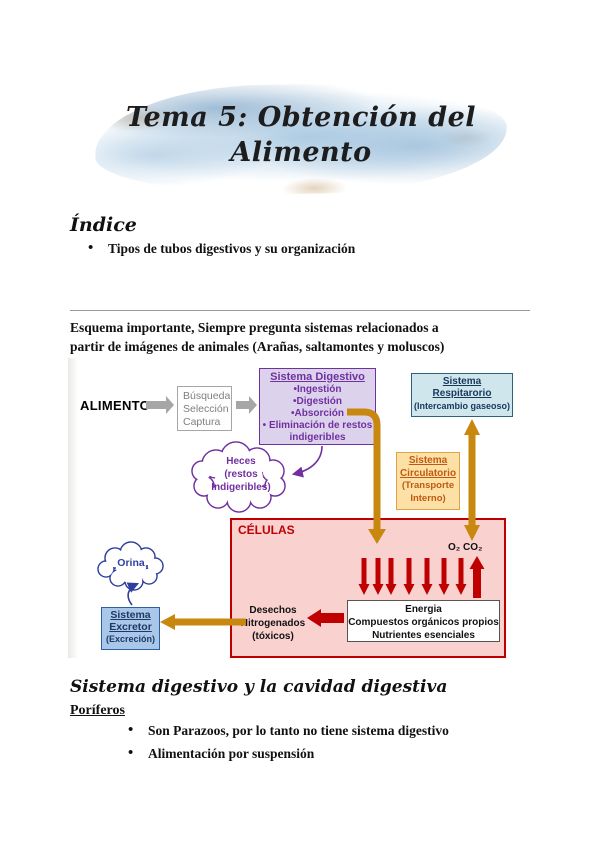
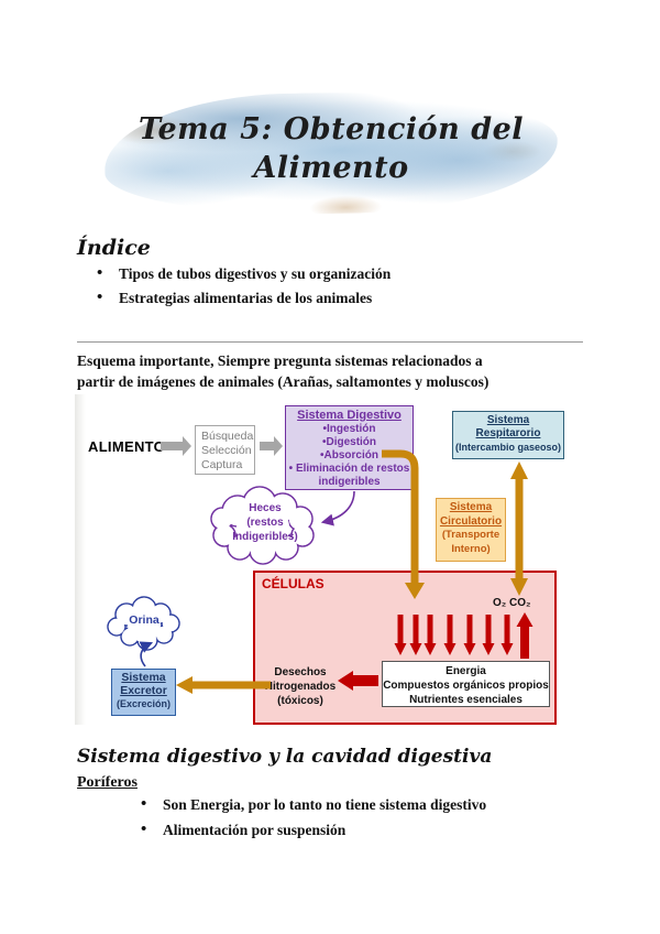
  Tema 5: Obtención del
  Alimento
  Índice
  Tipos de tubos digestivos y su organización
+ Estrategias alimentarias de los animales
  Esquema importante, Siempre pregunta sistemas relacionados a
  partir de imágenes de animales (Arañas, saltamontes y moluscos)
  ALIMENTO
  Búsqueda
  Selección
  Captura
  Sistema Digestivo
  •Ingestión
  •Digestión
  •Absorción
  • Eliminación de restos indigeribles
  Sistema
  Respitarorio
  (Intercambio gaseoso)
  Sistema
  Circulatorio
  (Transporte
  Interno)
  Heces
  (restos
  Indigeribles)
  CÉLULAS
  O₂ CO₂
  Energia
  Compuestos orgánicos propios
  Nutrientes esenciales
  Desechos
  itrogenados
  (tóxicos)
  Orina
  Sistema
  Excretor
  (Excreción)
  Sistema digestivo y la cavidad digestiva
  Poríferos
- Son Parazoos, por lo tanto no tiene sistema digestivo
+ Son Energia, por lo tanto no tiene sistema digestivo
  Alimentación por suspensión
